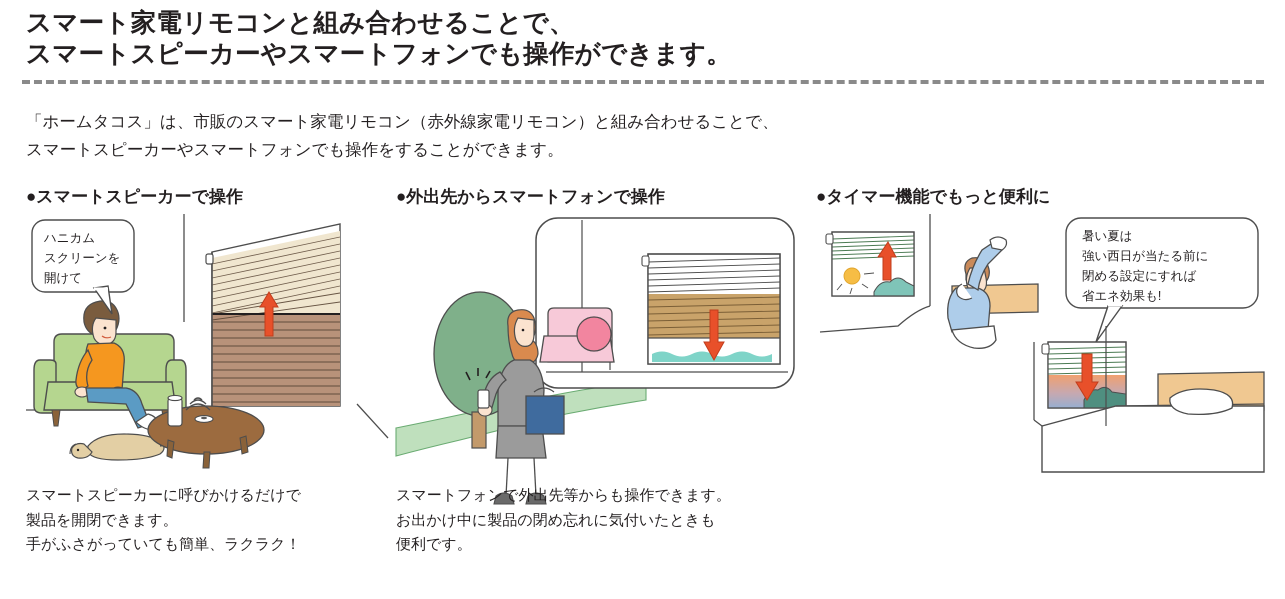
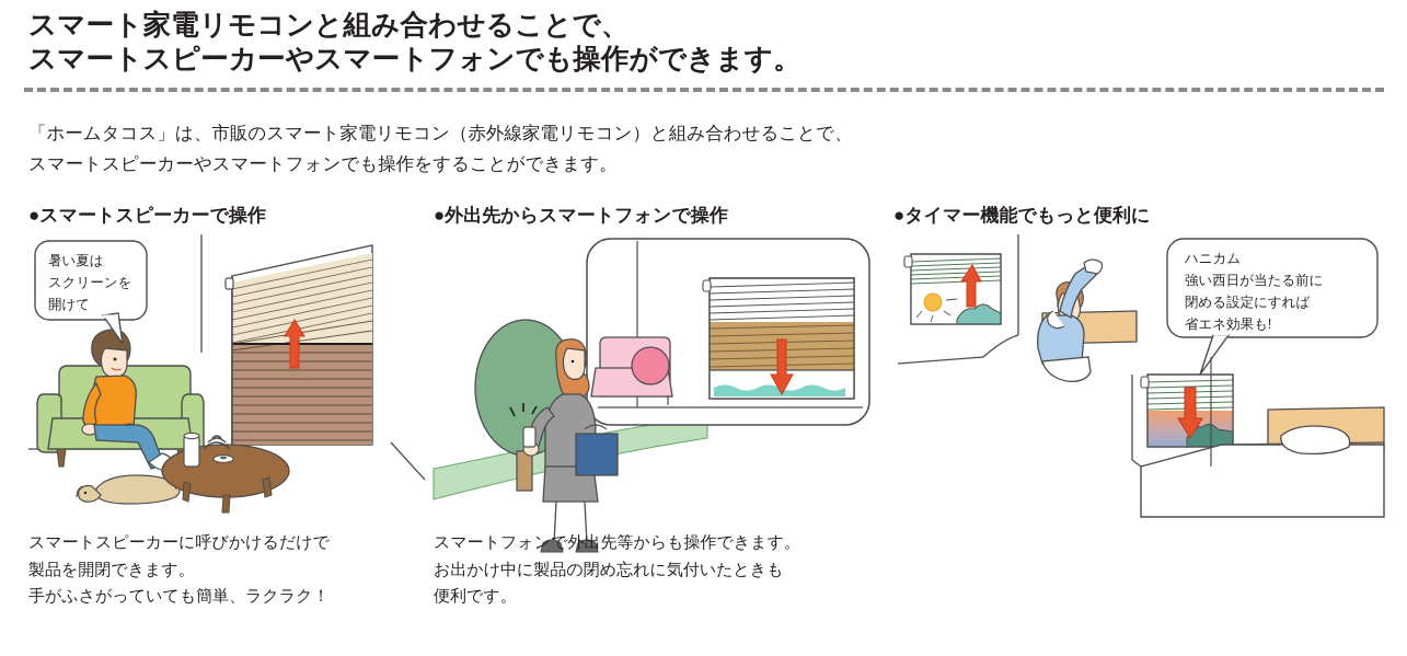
  スマート家電リモコンと組み合わせることで、
  スマートスピーカーやスマートフォンでも操作ができます。
  「ホームタコス」は、市販のスマート家電リモコン（赤外線家電リモコン）と組み合わせることで、
  スマートスピーカーやスマートフォンでも操作をすることができます。
  ●スマートスピーカーで操作
- ハニカム
+ 暑い夏は
  スクリーンを
  開けて
  スマートスピーカーに呼びかけるだけで
  製品を開閉できます。
  手がふさがっていても簡単、ラクラク！
  ●外出先からスマートフォンで操作
  スマートフォンで外出先等からも操作できます。
  お出かけ中に製品の閉め忘れに気付いたときも
  便利です。
  ●タイマー機能でもっと便利に
- 暑い夏は
+ ハニカム
  強い西日が当たる前に
  閉める設定にすれば
  省エネ効果も!
